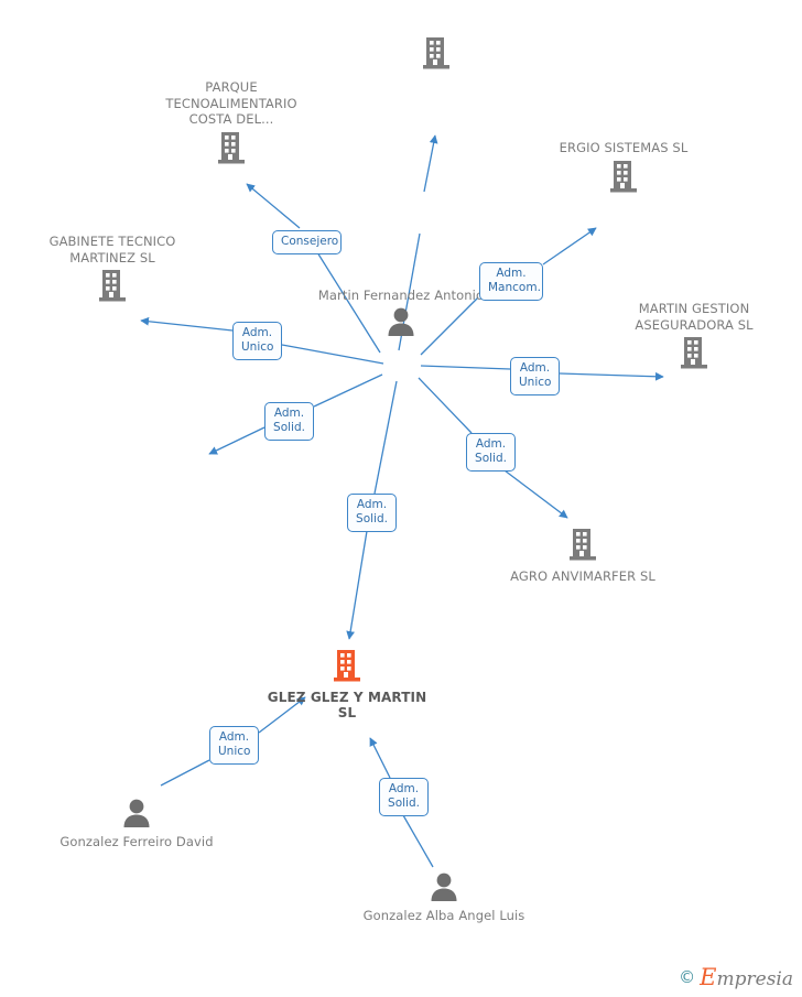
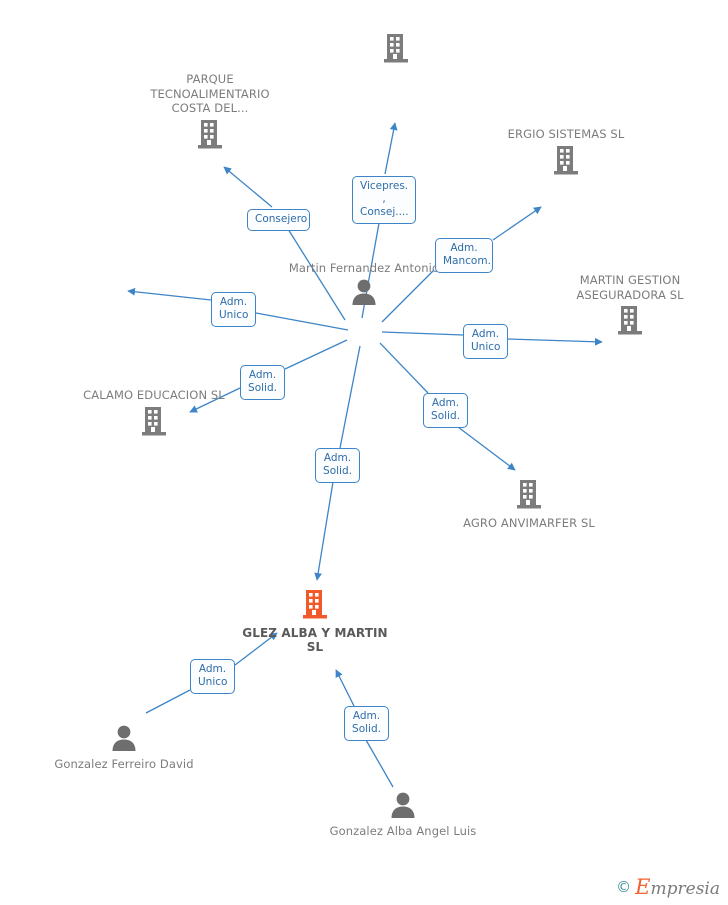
  PARQUE TECNOALIMENTARIO COSTA DEL...
  ERGIO SISTEMAS SL
- GABINETE TECNICO MARTINEZ SL
  Martin Fernandez Antoni
  MARTIN GESTION ASEGURADORA SL
+ CALAMO EDUCACION SL
  AGRO ANVIMARFER SL
- GLEZ GLEZ Y MARTIN SL
+ GLEZ ALBA Y MARTIN SL
  Gonzalez Ferreiro David
  Gonzalez Alba Angel Luis
+ Vicepres.
+ ,
+ Consej....
  Consejero
  Adm.
  Mancom.
  Adm.
  Unico
  Adm.
  Unico
  Adm.
  Solid.
  Adm.
  Solid.
  Adm.
  Solid.
  Adm.
  Unico
  Adm.
  Solid.
  ©
  Empresia
